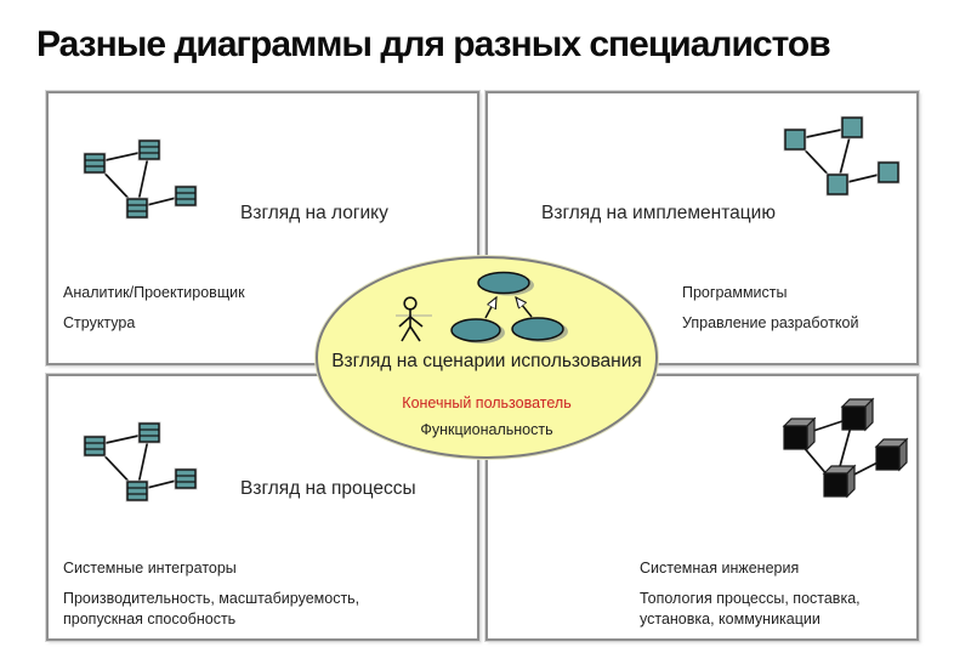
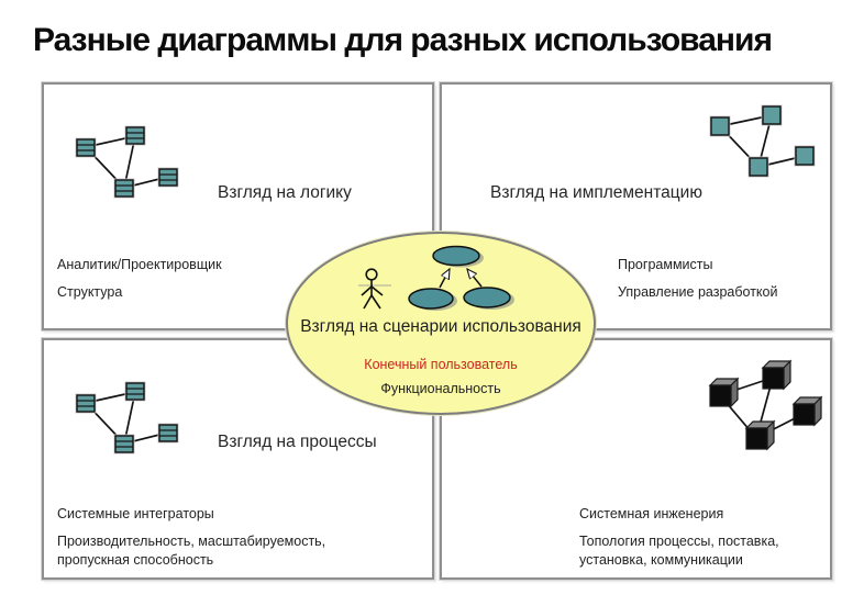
- Разные диаграммы для разных специалистов
+ Разные диаграммы для разных использования
  Взгляд на логику
  Аналитик/Проектировщик
  Структура
  Взгляд на имплементацию
  Программисты
  Управление разработкой
  Взгляд на процессы
  Системные интеграторы
  Производительность, масштабируемость, пропускная способность
  Системная инженерия
  Топология процессы, поставка, установка, коммуникации
  Взгляд на сценарии использования
  Конечный пользователь
  Функциональность
